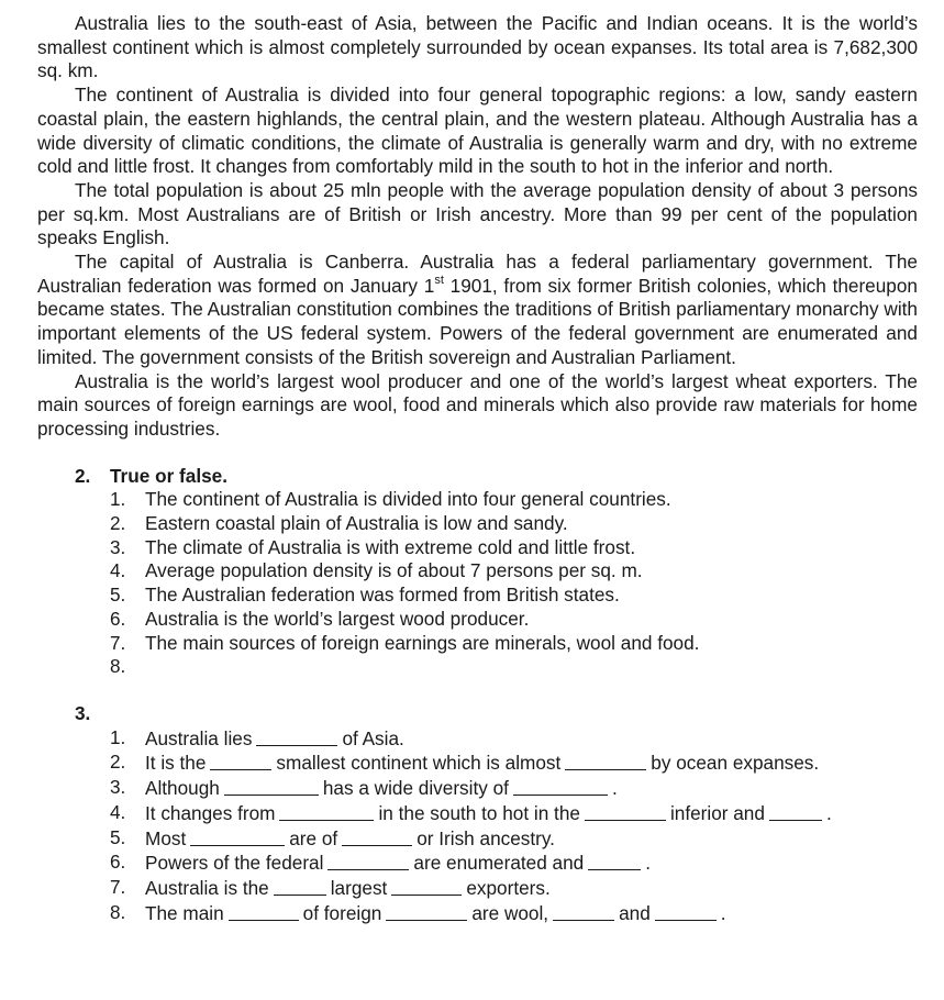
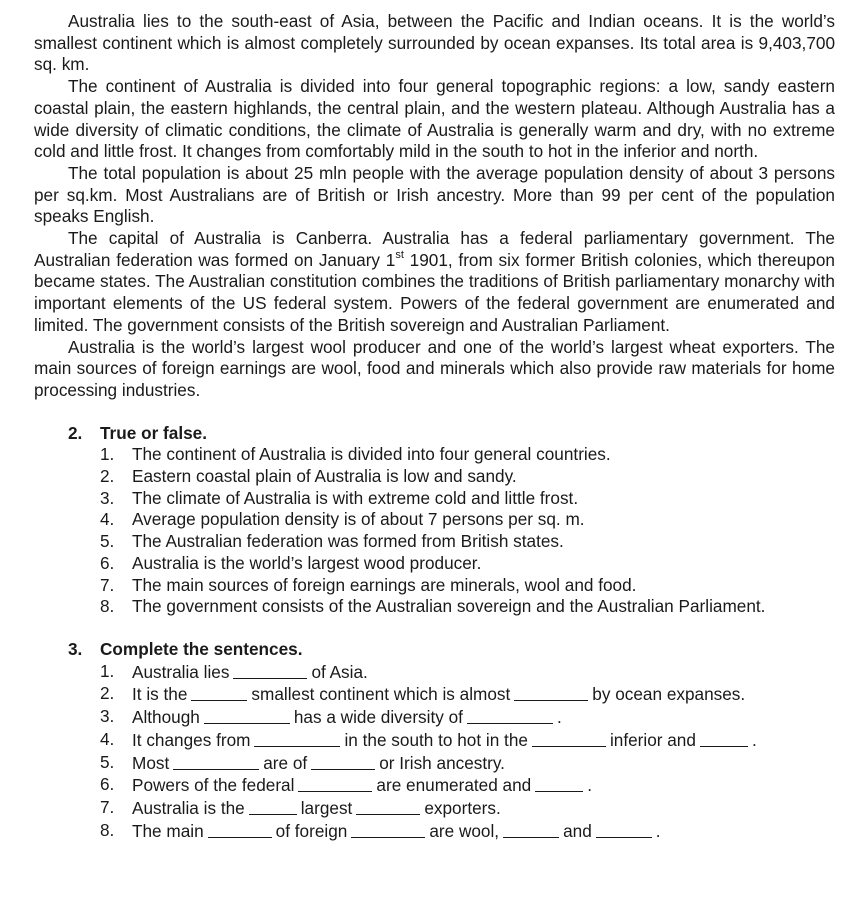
- Australia lies to the south-east of Asia, between the Pacific and Indian oceans. It is the world’s smallest continent which is almost completely surrounded by ocean expanses. Its total area is 7,682,300 sq. km.
+ Australia lies to the south-east of Asia, between the Pacific and Indian oceans. It is the world’s smallest continent which is almost completely surrounded by ocean expanses. Its total area is 9,403,700 sq. km.
  The continent of Australia is divided into four general topographic regions: a low, sandy eastern coastal plain, the eastern highlands, the central plain, and the western plateau. Although Australia has a wide diversity of climatic conditions, the climate of Australia is generally warm and dry, with no extreme cold and little frost. It changes from comfortably mild in the south to hot in the inferior and north.
  The total population is about 25 mln people with the average population density of about 3 persons per sq.km. Most Australians are of British or Irish ancestry. More than 99 per cent of the population speaks English.
  The capital of Australia is Canberra. Australia has a federal parliamentary government. The Australian federation was formed on January 1st 1901, from six former British colonies, which thereupon became states. The Australian constitution combines the traditions of British parliamentary monarchy with important elements of the US federal system. Powers of the federal government are enumerated and limited. The government consists of the British sovereign and Australian Parliament.
  Australia is the world’s largest wool producer and one of the world’s largest wheat exporters. The main sources of foreign earnings are wool, food and minerals which also provide raw materials for home processing industries.
  2.
  True or false.
  1.
  The continent of Australia is divided into four general countries.
  2.
  Eastern coastal plain of Australia is low and sandy.
  3.
  The climate of Australia is with extreme cold and little frost.
  4.
  Average population density is of about 7 persons per sq. m.
  5.
  The Australian federation was formed from British states.
  6.
  Australia is the world’s largest wood producer.
  7.
  The main sources of foreign earnings are minerals, wool and food.
  8.
+ The government consists of the Australian sovereign and the Australian Parliament.
  3.
+ Complete the sentences.
  1.
  Australia lies of Asia.
  2.
  It is the smallest continent which is almost by ocean expanses.
  3.
  Although has a wide diversity of .
  4.
  It changes from in the south to hot in the inferior and .
  5.
  Most are of or Irish ancestry.
  6.
  Powers of the federal are enumerated and .
  7.
  Australia is the largest exporters.
  8.
  The main of foreign are wool, and .
